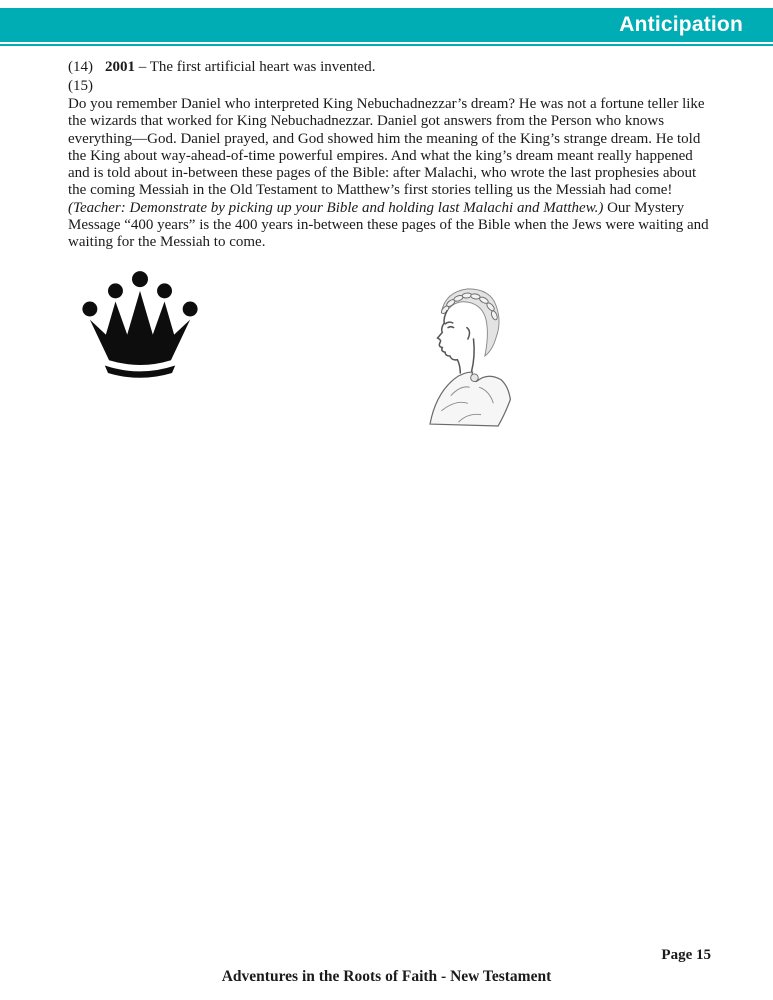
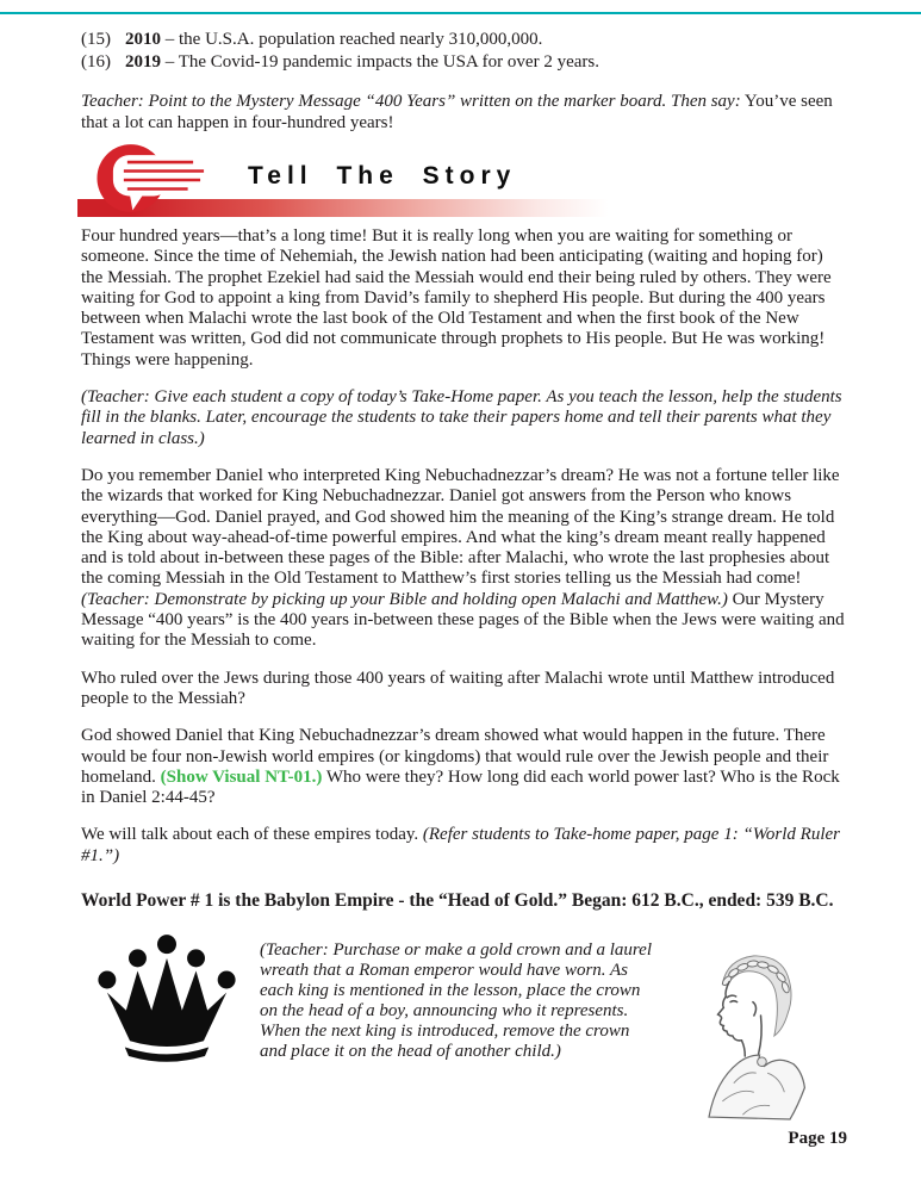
- Anticipation
- (14)
- 2001 – The first artificial heart was invented.
  (15)
+ 2010 – the U.S.A. population reached nearly 310,000,000.
+ (16)
+ 2019 – The Covid-19 pandemic impacts the USA for over 2 years.
+ Teacher: Point to the Mystery Message “400 Years” written on the marker board. Then say: You’ve seen that a lot can happen in four-hundred years!
+ Tell The Story
+ Four hundred years—that’s a long time! But it is really long when you are waiting for something or someone. Since the time of Nehemiah, the Jewish nation had been anticipating (waiting and hoping for) the Messiah. The prophet Ezekiel had said the Messiah would end their being ruled by others. They were waiting for God to appoint a king from David’s family to shepherd His people. But during the 400 years between when Malachi wrote the last book of the Old Testament and when the first book of the New Testament was written, God did not communicate through prophets to His people. But He was working! Things were happening.
+ (Teacher: Give each student a copy of today’s Take-Home paper. As you teach the lesson, help the students fill in the blanks. Later, encourage the students to take their papers home and tell their parents what they learned in class.)
- Do you remember Daniel who interpreted King Nebuchadnezzar’s dream? He was not a fortune teller like the wizards that worked for King Nebuchadnezzar. Daniel got answers from the Person who knows everything—God. Daniel prayed, and God showed him the meaning of the King’s strange dream. He told the King about way-ahead-of-time powerful empires. And what the king’s dream meant really happened and is told about in-between these pages of the Bible: after Malachi, who wrote the last prophesies about the coming Messiah in the Old Testament to Matthew’s first stories telling us the Messiah had come! (Teacher: Demonstrate by picking up your Bible and holding last Malachi and Matthew.) Our Mystery Message “400 years” is the 400 years in-between these pages of the Bible when the Jews were waiting and waiting for the Messiah to come.
+ Do you remember Daniel who interpreted King Nebuchadnezzar’s dream? He was not a fortune teller like the wizards that worked for King Nebuchadnezzar. Daniel got answers from the Person who knows everything—God. Daniel prayed, and God showed him the meaning of the King’s strange dream. He told the King about way-ahead-of-time powerful empires. And what the king’s dream meant really happened and is told about in-between these pages of the Bible: after Malachi, who wrote the last prophesies about the coming Messiah in the Old Testament to Matthew’s first stories telling us the Messiah had come! (Teacher: Demonstrate by picking up your Bible and holding open Malachi and Matthew.) Our Mystery Message “400 years” is the 400 years in-between these pages of the Bible when the Jews were waiting and waiting for the Messiah to come.
+ Who ruled over the Jews during those 400 years of waiting after Malachi wrote until Matthew introduced people to the Messiah?
+ God showed Daniel that King Nebuchadnezzar’s dream showed what would happen in the future. There would be four non-Jewish world empires (or kingdoms) that would rule over the Jewish people and their homeland. (Show Visual NT-01.) Who were they? How long did each world power last? Who is the Rock in Daniel 2:44-45?
+ We will talk about each of these empires today. (Refer students to Take-home paper, page 1: “World Ruler #1.”)
+ World Power # 1 is the Babylon Empire - the “Head of Gold.” Began: 612 B.C., ended: 539 B.C.
+ (Teacher: Purchase or make a gold crown and a laurel wreath that a Roman emperor would have worn. As each king is mentioned in the lesson, place the crown on the head of a boy, announcing who it represents. When the next king is introduced, remove the crown and place it on the head of another child.)
- Page 15
+ Page 19
- Adventures in the Roots of Faith - New Testament
